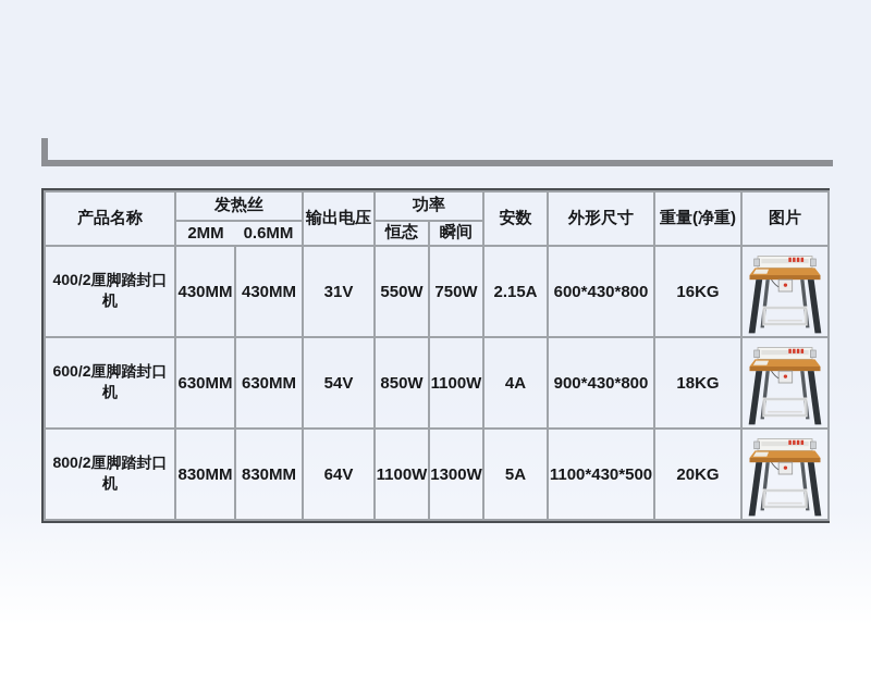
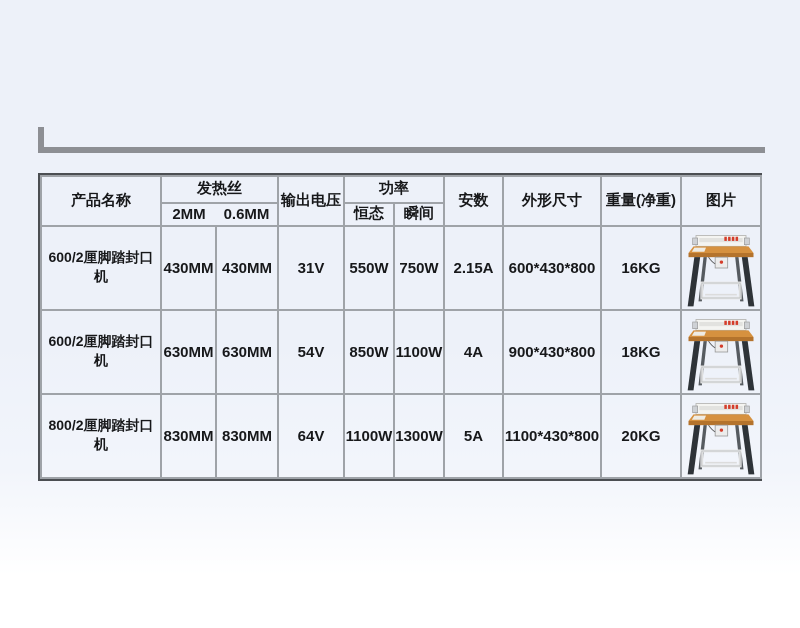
  产品名称	发热丝	输出电压	功率	安数	外形尺寸	重量(净重)	图片
  2MM	0.6MM	恒态	瞬间
- 400/2厘脚踏封口机	430MM	430MM	31V	550W	750W	2.15A	600*430*800	16KG
+ 600/2厘脚踏封口机	430MM	430MM	31V	550W	750W	2.15A	600*430*800	16KG
  600/2厘脚踏封口机	630MM	630MM	54V	850W	1100W	4A	900*430*800	18KG
- 800/2厘脚踏封口机	830MM	830MM	64V	1100W	1300W	5A	1100*430*500	20KG
+ 800/2厘脚踏封口机	830MM	830MM	64V	1100W	1300W	5A	1100*430*800	20KG
